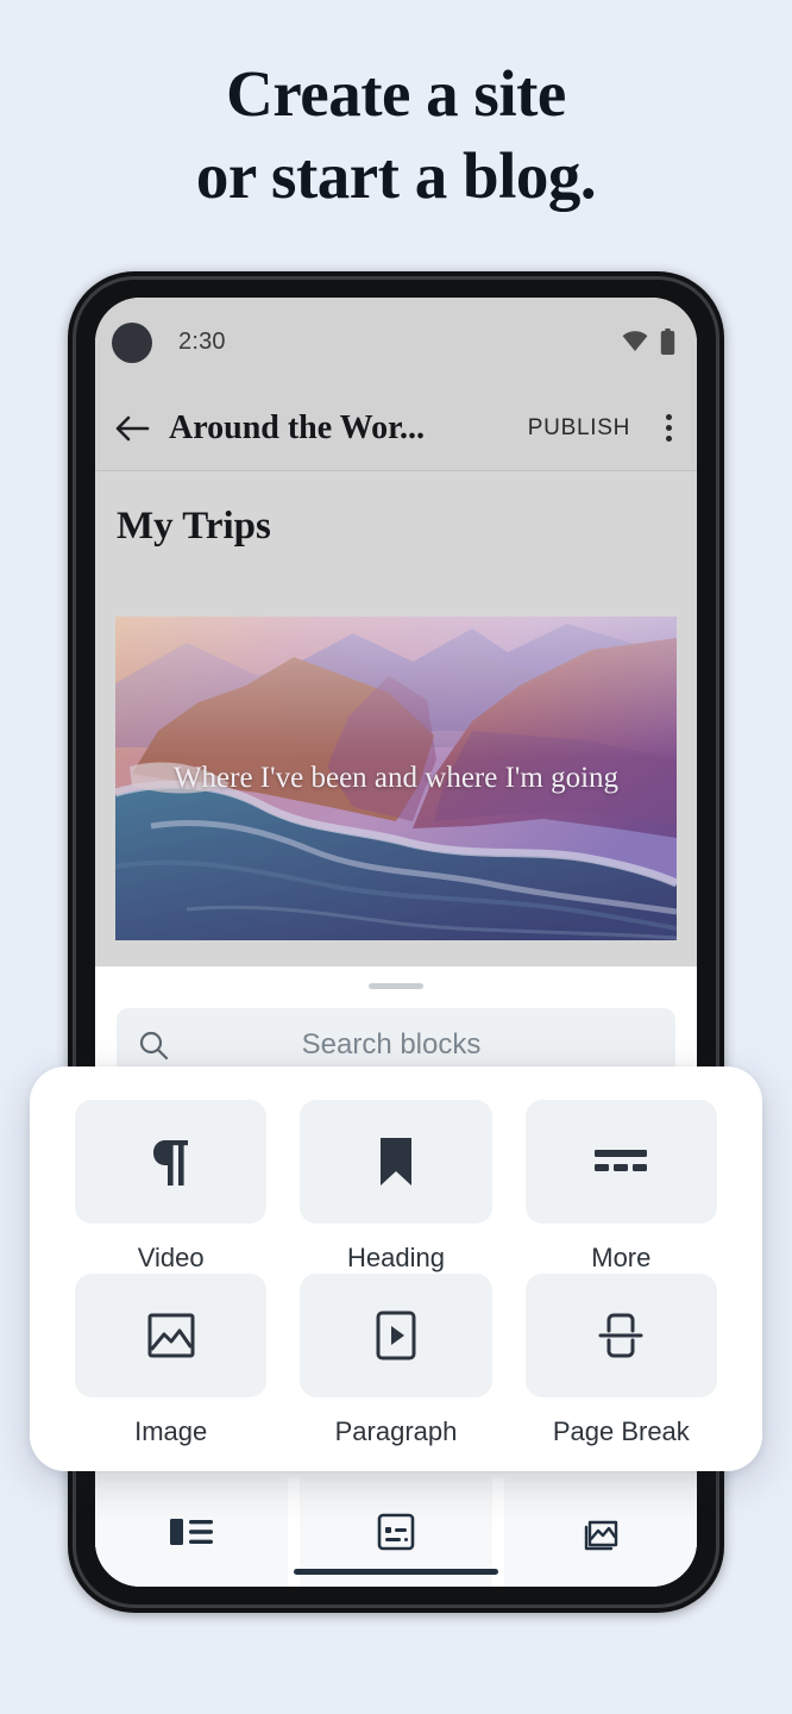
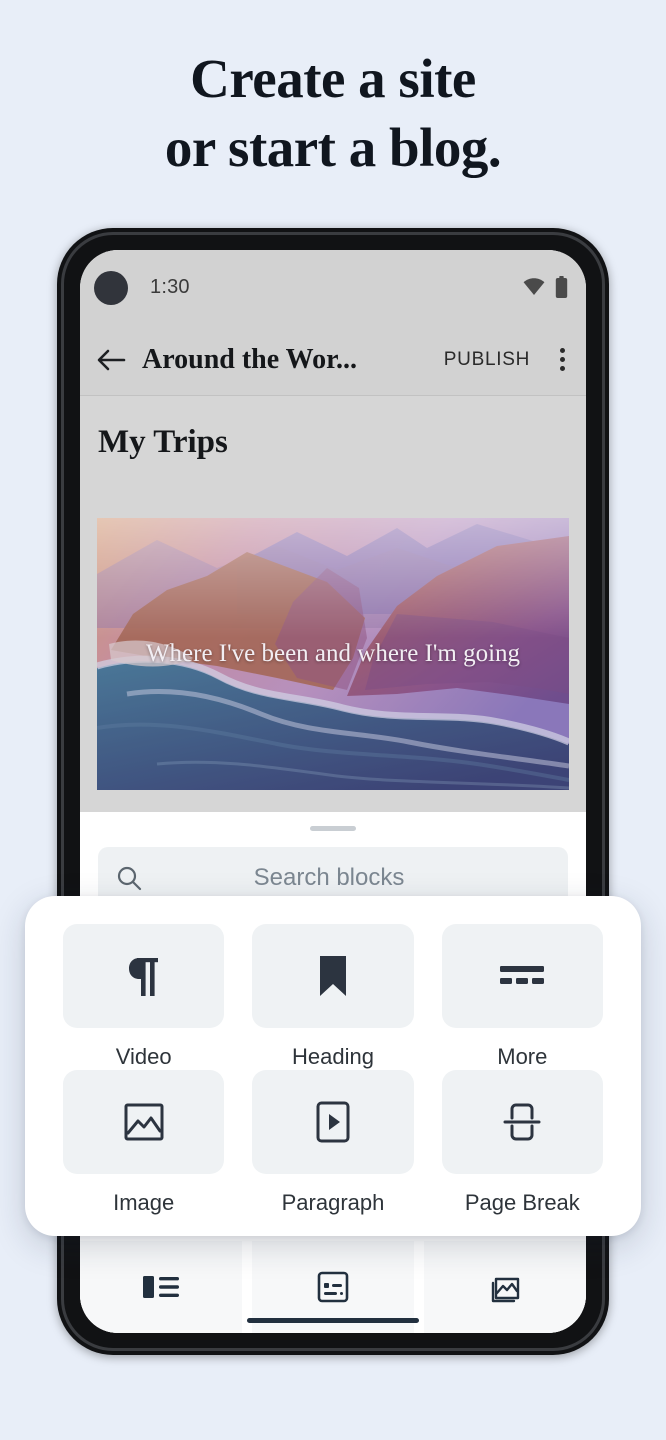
  Create a site
  or start a blog.
- 2:30
+ 1:30
  Around the Wor...
  PUBLISH
  My Trips
  Where I've been and where I'm going
  Search blocks
  Video
  Heading
  More
  Image
  Paragraph
  Page Break
